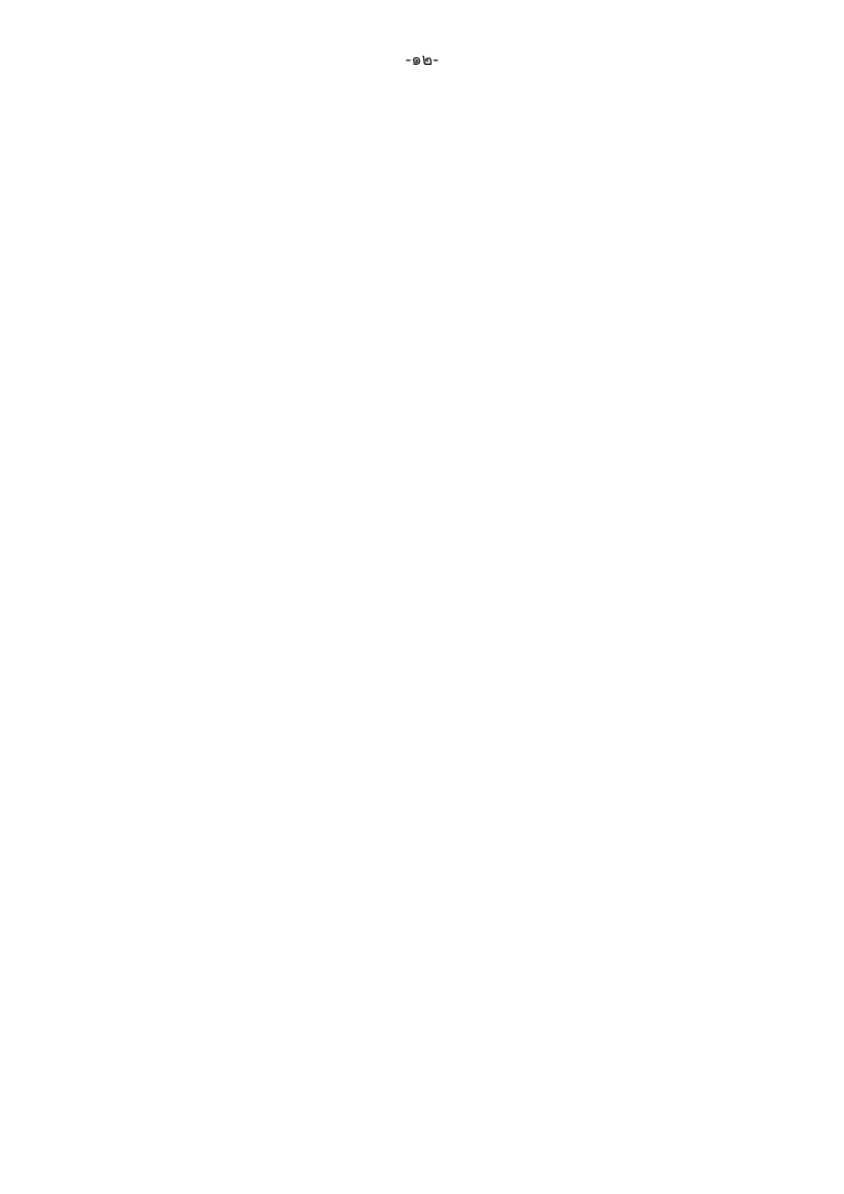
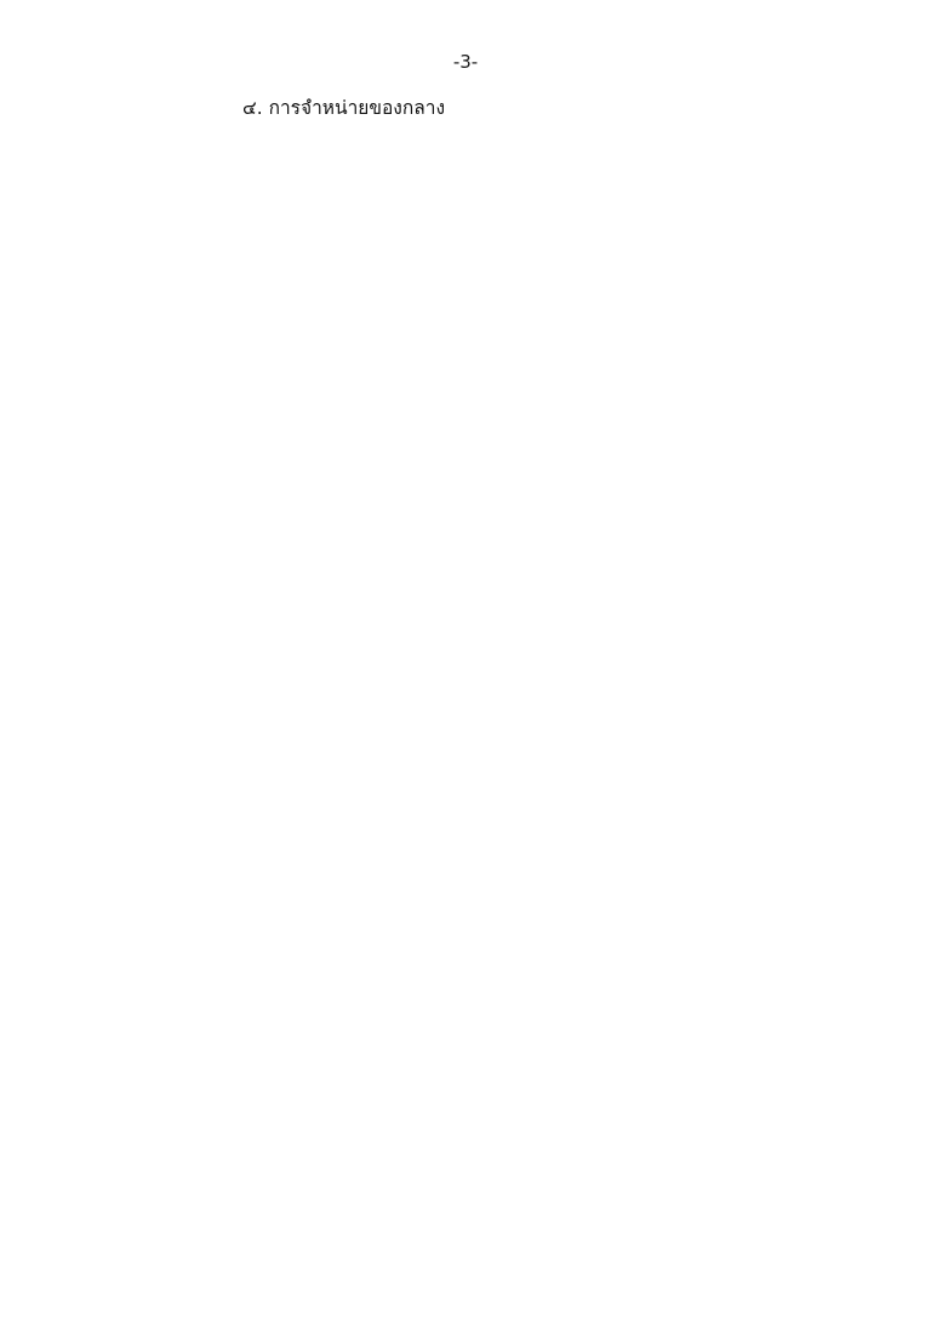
- -๑๒-
+ -3-
+ ๔. การจำหน่ายของกลาง
